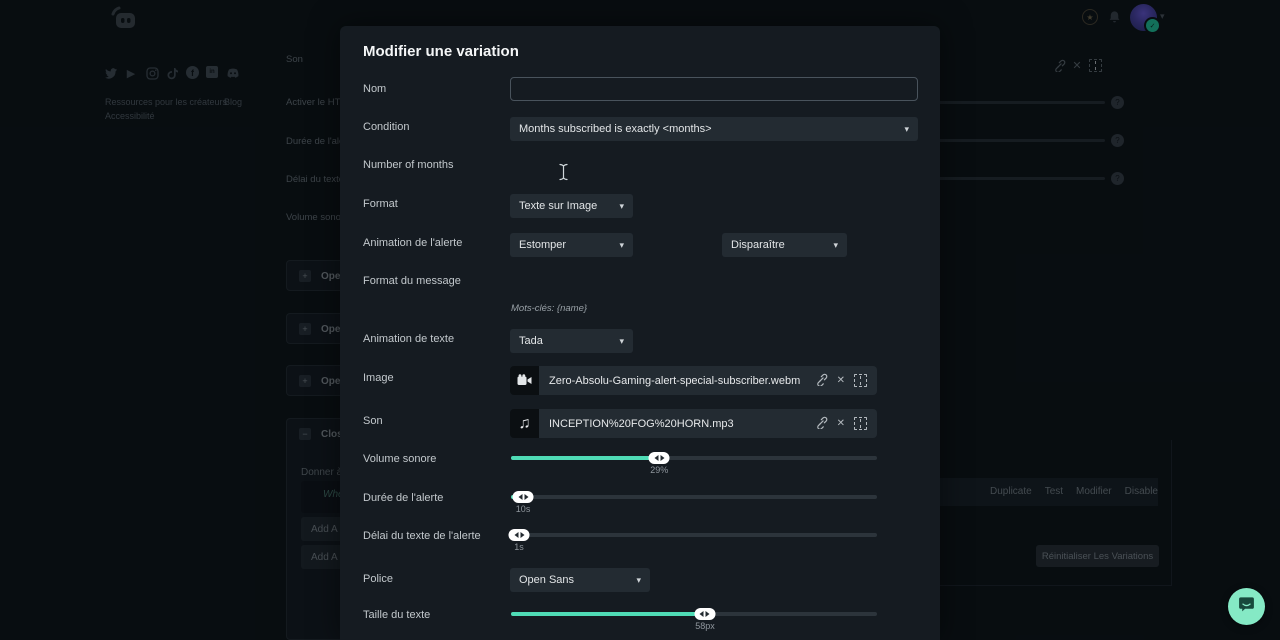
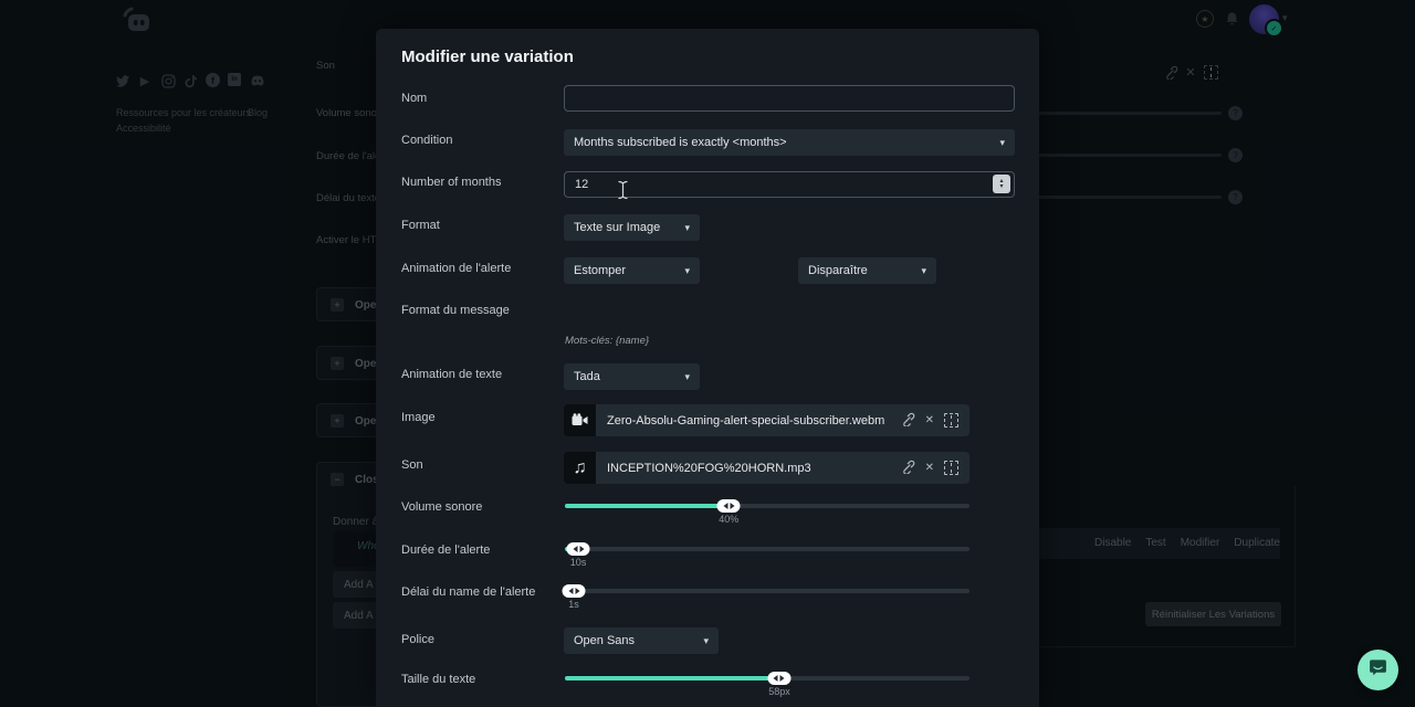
  ★
  ▾
  ▶
  f
  Ressources pour les créateurs
  Blog
  Accessibilité
  Son
- Activer le HT
+ Volume sono
  Durée de l'al
  Délai du text
- Volume sono
+ Activer le HT
  +
  Ope
  +
  Ope
  +
  Ope
  Donner
  ✕
- Duplicate
+ Disable
  Test
  Modifier
- Disable
+ Duplicate
  Réinitialiser Les Variations
  Modifier une variation
  Nom
  Condition
  Months subscribed is exactly <months>
  ▾
  Number of months
+ 12
  Format
  Texte sur Image
  ▾
  Animation de l'alerte
  Estomper
  ▾
  Disparaître
  ▾
  Format du message
  Mots-clés: {name}
  Animation de texte
  Tada
  ▾
  Image
  Zero-Absolu-Gaming-alert-special-subscriber.webm
  ✕
  Son
  ♫
  INCEPTION%20FOG%20HORN.mp3
  ✕
  Volume sonore
- 29%
+ 40%
  Durée de l'alerte
  10s
- Délai du texte de l'alerte
+ Délai du name de l'alerte
  1s
  Police
  Open Sans
  ▾
  Taille du texte
  58px
